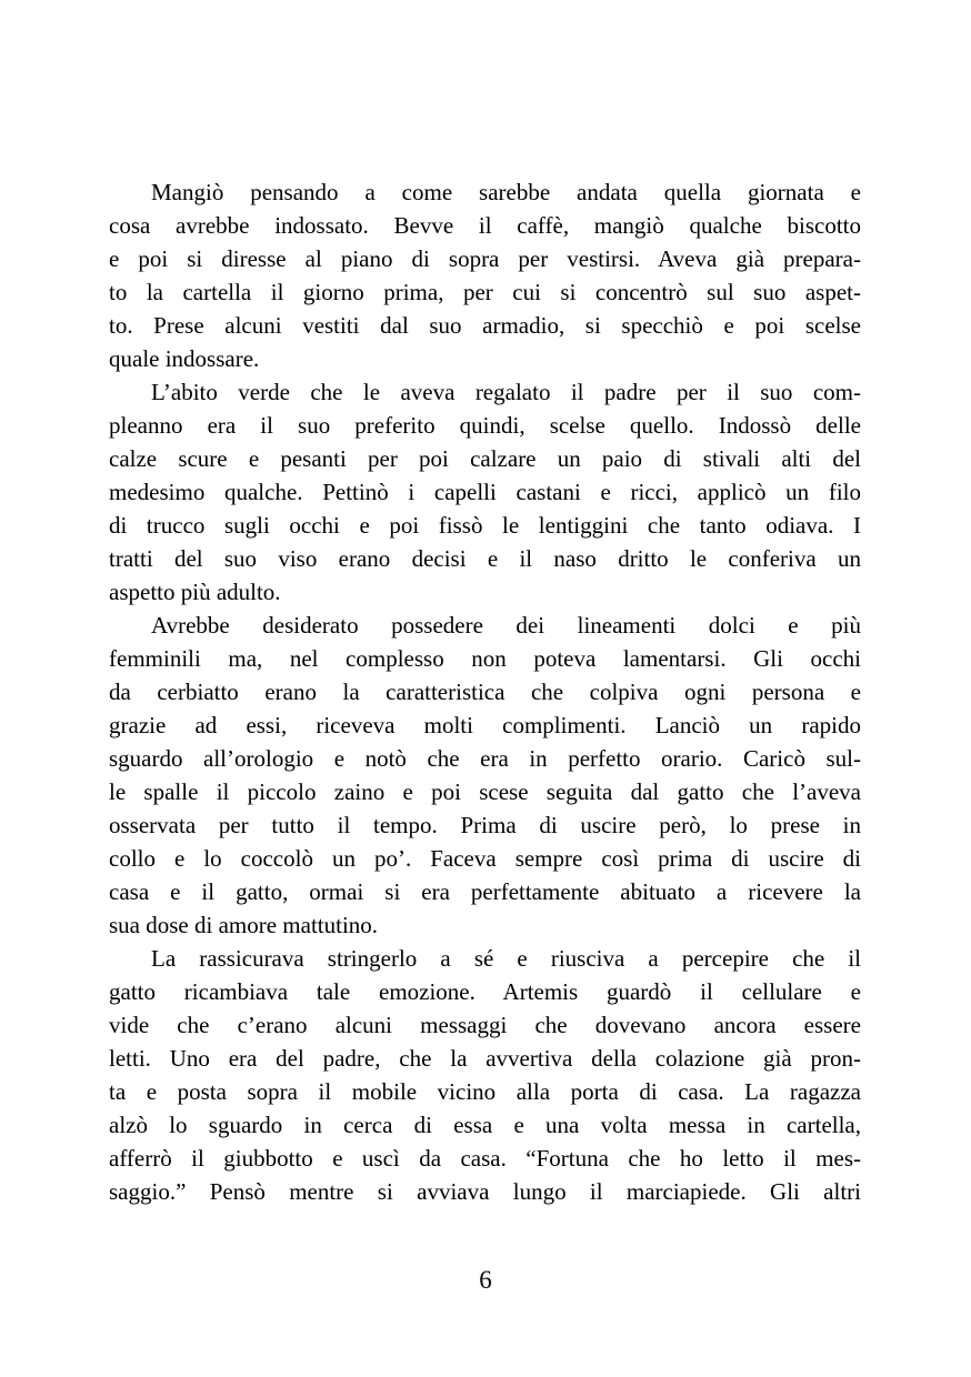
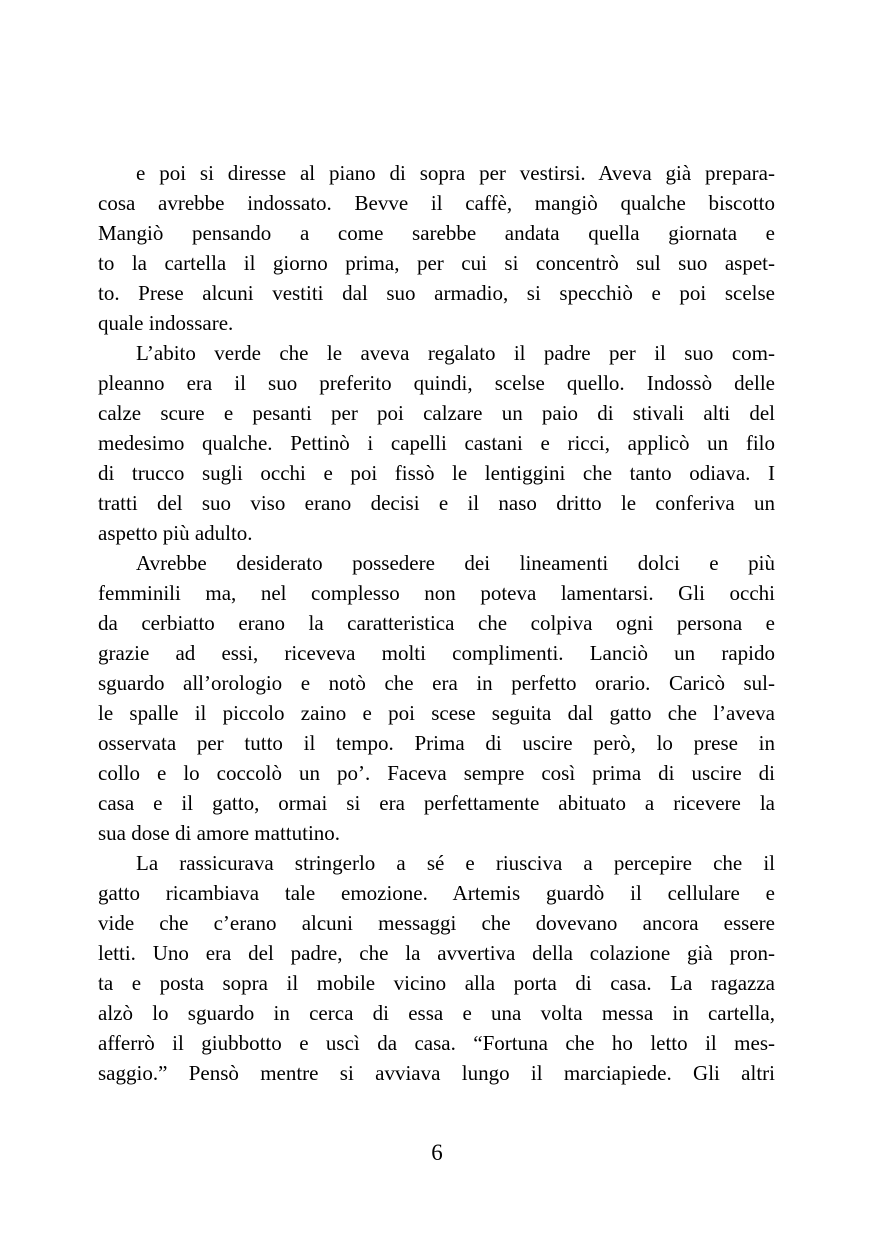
- Mangiò pensando a come sarebbe andata quella giornata e
+ e poi si diresse al piano di sopra per vestirsi. Aveva già prepara-
  cosa avrebbe indossato. Bevve il caffè, mangiò qualche biscotto
- e poi si diresse al piano di sopra per vestirsi. Aveva già prepara-
+ Mangiò pensando a come sarebbe andata quella giornata e
  to la cartella il giorno prima, per cui si concentrò sul suo aspet-
  to. Prese alcuni vestiti dal suo armadio, si specchiò e poi scelse
  quale indossare.
  L’abito verde che le aveva regalato il padre per il suo com-
  pleanno era il suo preferito quindi, scelse quello. Indossò delle
  calze scure e pesanti per poi calzare un paio di stivali alti del
  medesimo qualche. Pettinò i capelli castani e ricci, applicò un filo
  di trucco sugli occhi e poi fissò le lentiggini che tanto odiava. I
  tratti del suo viso erano decisi e il naso dritto le conferiva un
  aspetto più adulto.
  Avrebbe desiderato possedere dei lineamenti dolci e più
  femminili ma, nel complesso non poteva lamentarsi. Gli occhi
  da cerbiatto erano la caratteristica che colpiva ogni persona e
  grazie ad essi, riceveva molti complimenti. Lanciò un rapido
  sguardo all’orologio e notò che era in perfetto orario. Caricò sul-
  le spalle il piccolo zaino e poi scese seguita dal gatto che l’aveva
  osservata per tutto il tempo. Prima di uscire però, lo prese in
  collo e lo coccolò un po’. Faceva sempre così prima di uscire di
  casa e il gatto, ormai si era perfettamente abituato a ricevere la
  sua dose di amore mattutino.
  La rassicurava stringerlo a sé e riusciva a percepire che il
  gatto ricambiava tale emozione. Artemis guardò il cellulare e
  vide che c’erano alcuni messaggi che dovevano ancora essere
  letti. Uno era del padre, che la avvertiva della colazione già pron-
  ta e posta sopra il mobile vicino alla porta di casa. La ragazza
  alzò lo sguardo in cerca di essa e una volta messa in cartella,
  afferrò il giubbotto e uscì da casa. “Fortuna che ho letto il mes-
  saggio.” Pensò mentre si avviava lungo il marciapiede. Gli altri
  6
